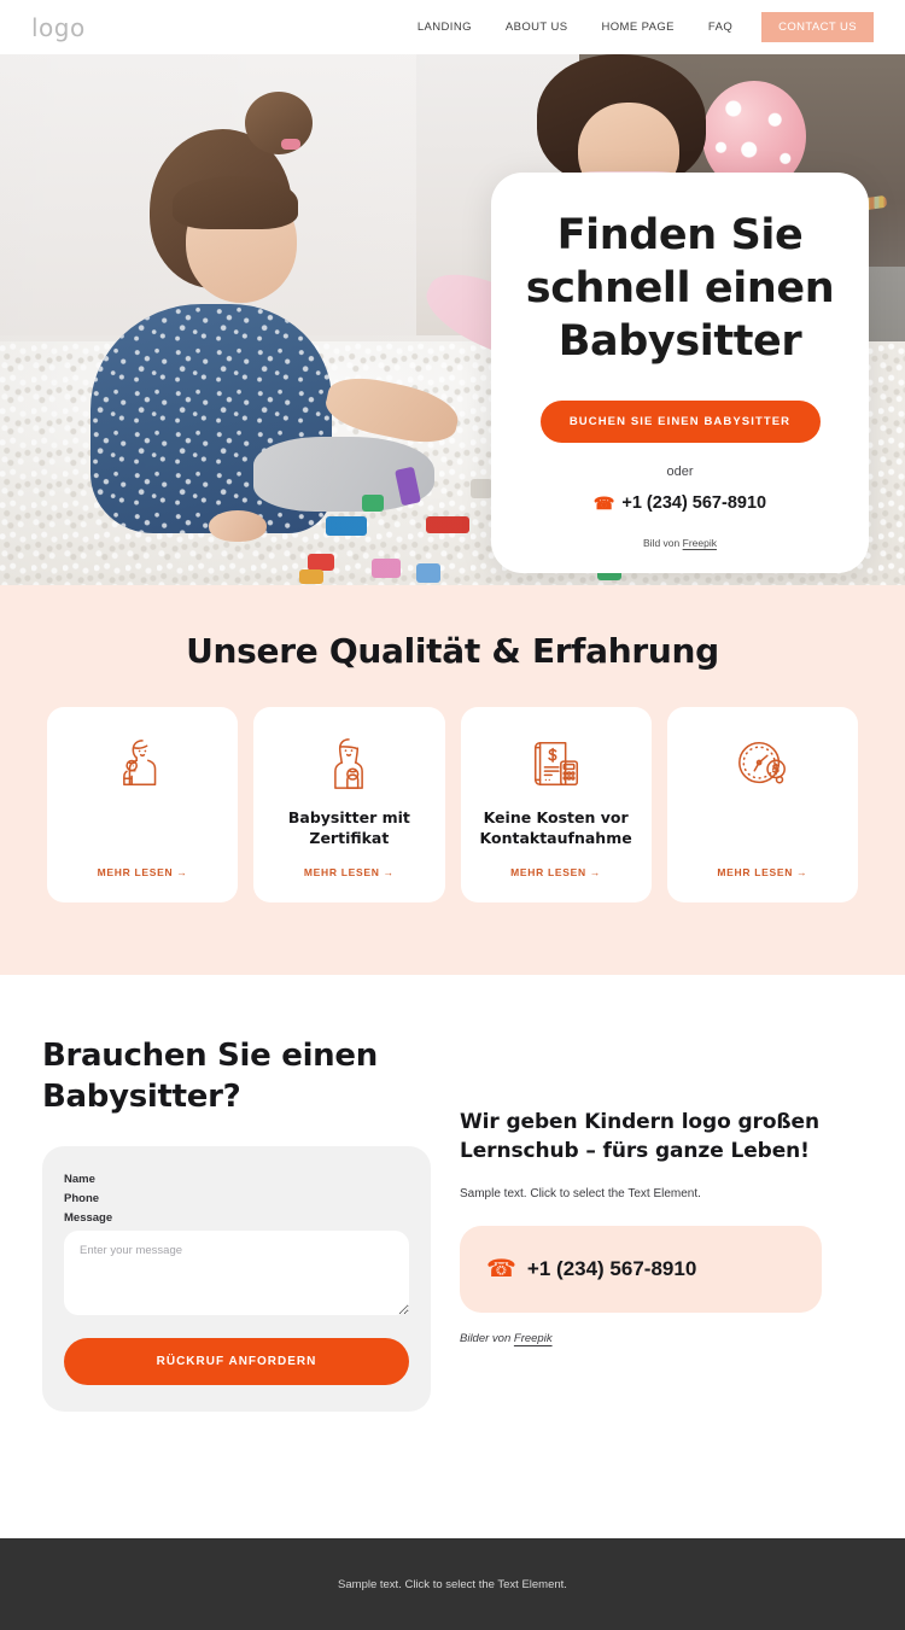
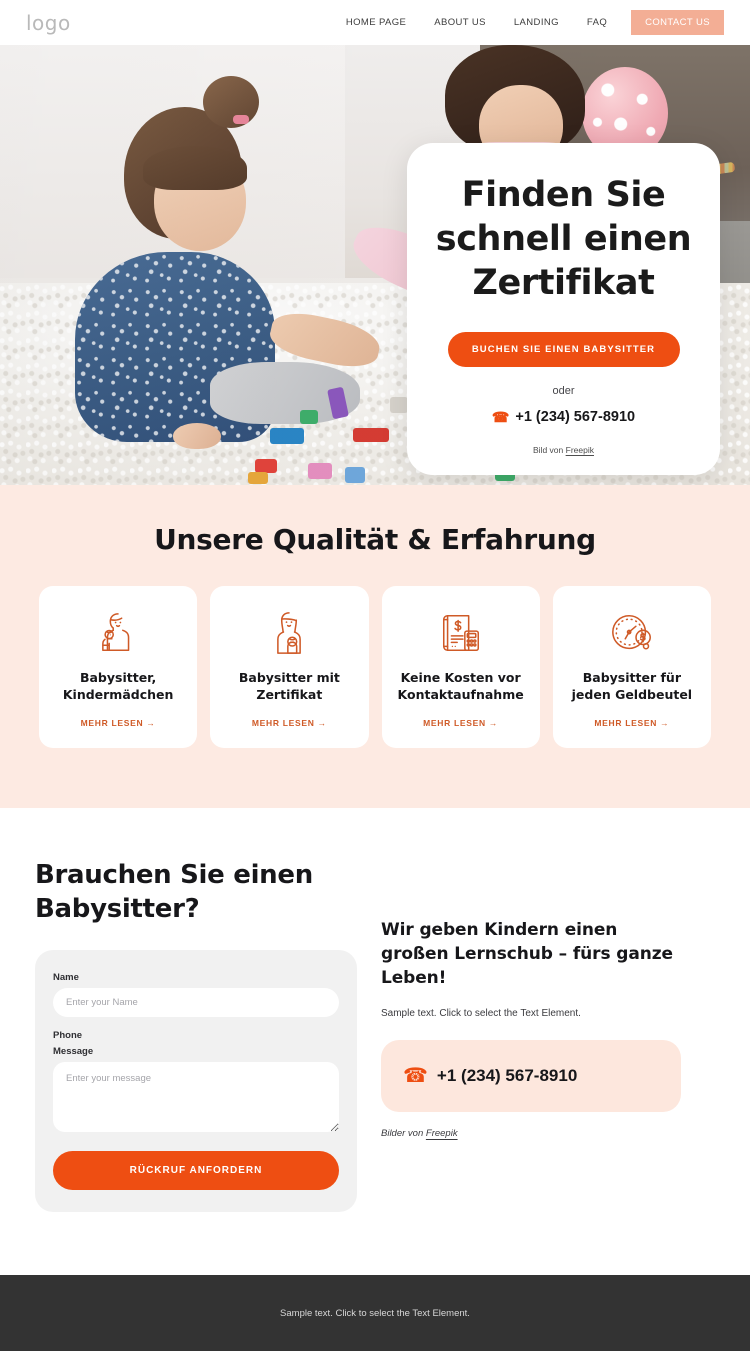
  logo
- LANDING
+ HOME PAGE
  ABOUT US
- HOME PAGE
+ LANDING
  FAQ
  CONTACT US
- Finden Sie schnell einen Babysitter
+ Finden Sie schnell einen Zertifikat
  BUCHEN SIE EINEN BABYSITTER
  oder
  ☎
  +1 (234) 567-8910
  Bild von Freepik
  Unsere Qualität & Erfahrung
+ Babysitter, Kindermädchen
  MEHR LESEN →
  Babysitter mit Zertifikat
  MEHR LESEN →
  Keine Kosten vor Kontaktaufnahme
  MEHR LESEN →
+ Babysitter für jeden Geldbeutel
  MEHR LESEN →
  Brauchen Sie einen Babysitter?
  Name
+ Enter your Name
  Phone
  Message
  Enter your message RÜCKRUF ANFORDERN
- Wir geben Kindern logo großen Lernschub – fürs ganze Leben!
+ Wir geben Kindern einen großen Lernschub – fürs ganze Leben!
  Sample text. Click to select the Text Element.
  ☎
  +1 (234) 567-8910
  Bilder von Freepik
  Sample text. Click to select the Text Element.
